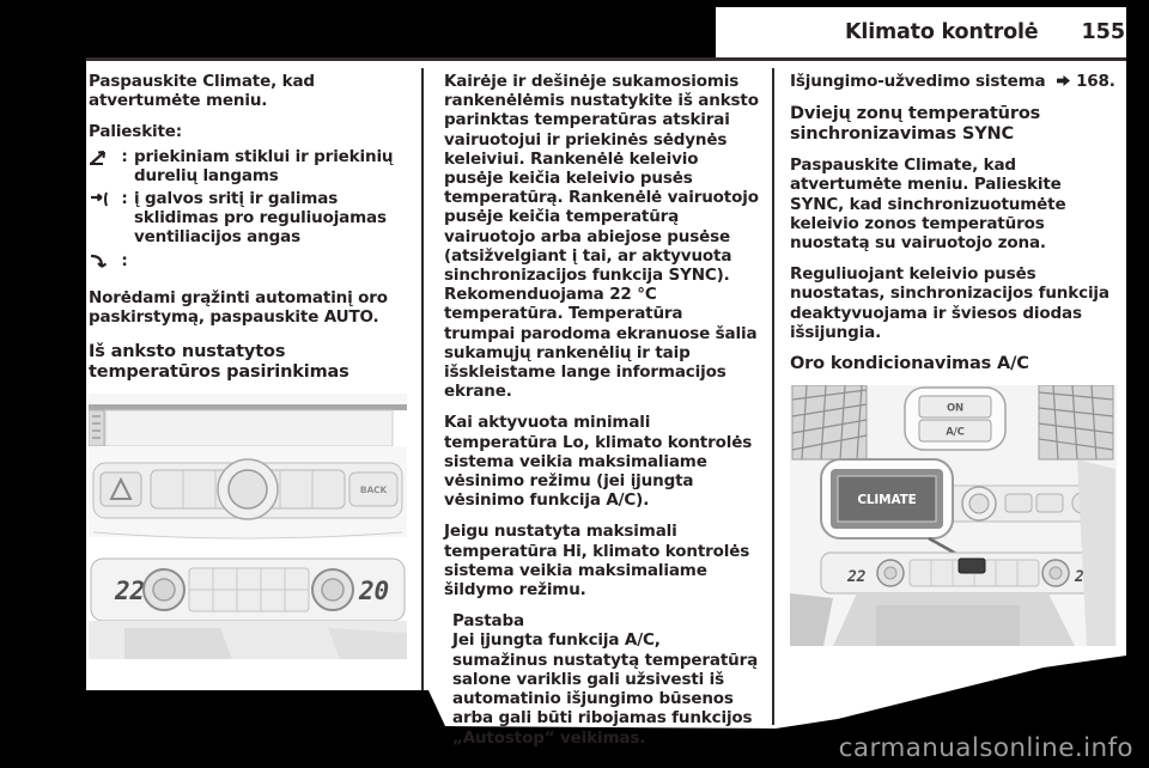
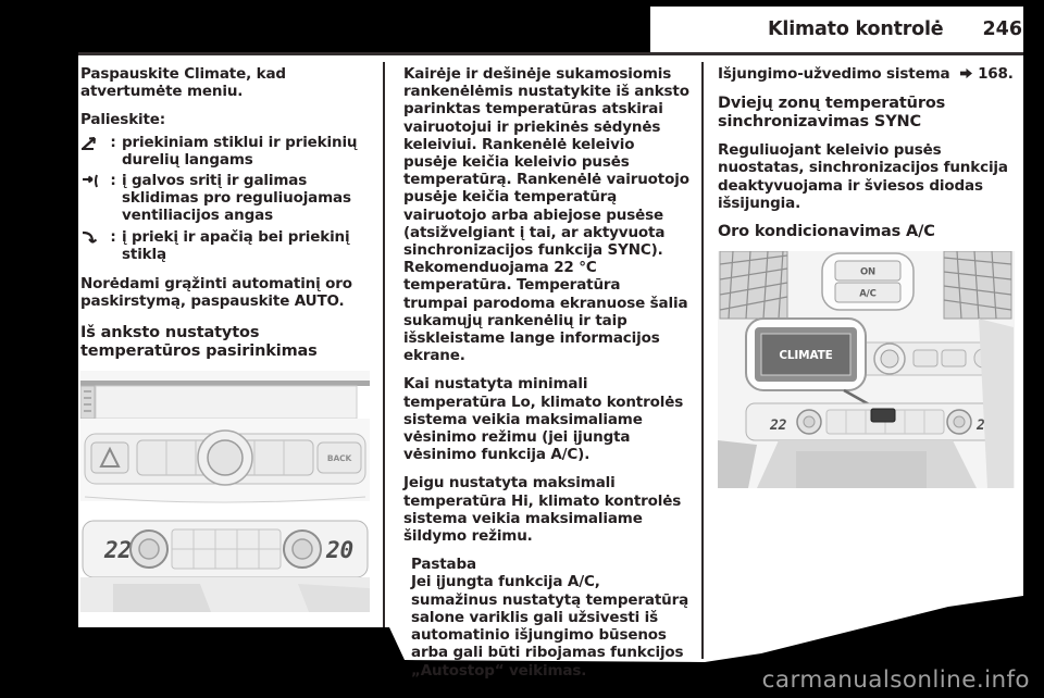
  Klimato kontrolė
- 155
+ 246
  Paspauskite Climate, kad atvertumėte meniu.
  Palieskite:
  :
  priekiniam stiklui ir priekinių durelių langams
  :
  į galvos sritį ir galimas sklidimas pro reguliuojamas ventiliacijos angas
  :
+ į priekį ir apačią bei priekinį stiklą
  Norėdami grąžinti automatinį oro paskirstymą, paspauskite AUTO.
  Iš anksto nustatytos temperatūros pasirinkimas
  BACK
  22
  20
  Kairėje ir dešinėje sukamosiomis rankenėlėmis nustatykite iš anksto parinktas temperatūras atskirai vairuotojui ir priekinės sėdynės keleiviui. Rankenėlė keleivio pusėje keičia keleivio pusės temperatūrą. Rankenėlė vairuotojo pusėje keičia temperatūrą vairuotojo arba abiejose pusėse (atsižvelgiant į tai, ar aktyvuota sinchronizacijos funkcija SYNC). Rekomenduojama 22 °C temperatūra. Temperatūra trumpai parodoma ekranuose šalia sukamųjų rankenėlių ir taip išskleistame lange informacijos ekrane.
- Kai aktyvuota minimali temperatūra Lo, klimato kontrolės sistema veikia maksimaliame vėsinimo režimu (jei įjungta vėsinimo funkcija A/C).
+ Kai nustatyta minimali temperatūra Lo, klimato kontrolės sistema veikia maksimaliame vėsinimo režimu (jei įjungta vėsinimo funkcija A/C).
  Jeigu nustatyta maksimali temperatūra Hi, klimato kontrolės sistema veikia maksimaliame šildymo režimu.
  Pastaba
  Jei įjungta funkcija A/C, sumažinus nustatytą temperatūrą salone variklis gali užsivesti iš automatinio išjungimo būsenos arba gali būti ribojamas funkcijos „Autostop“ veikimas.
  Išjungimo-užvedimo sistema 168.
  Dviejų zonų temperatūros sinchronizavimas SYNC
- Paspauskite Climate, kad atvertumėte meniu. Palieskite SYNC, kad sinchronizuotumėte keleivio zonos temperatūros nuostatą su vairuotojo zona.
  Reguliuojant keleivio pusės nuostatas, sinchronizacijos funkcija deaktyvuojama ir šviesos diodas išsijungia.
  Oro kondicionavimas A/C
  ON
  A/C
  CLIMATE
  22
  carmanualsonline.info
